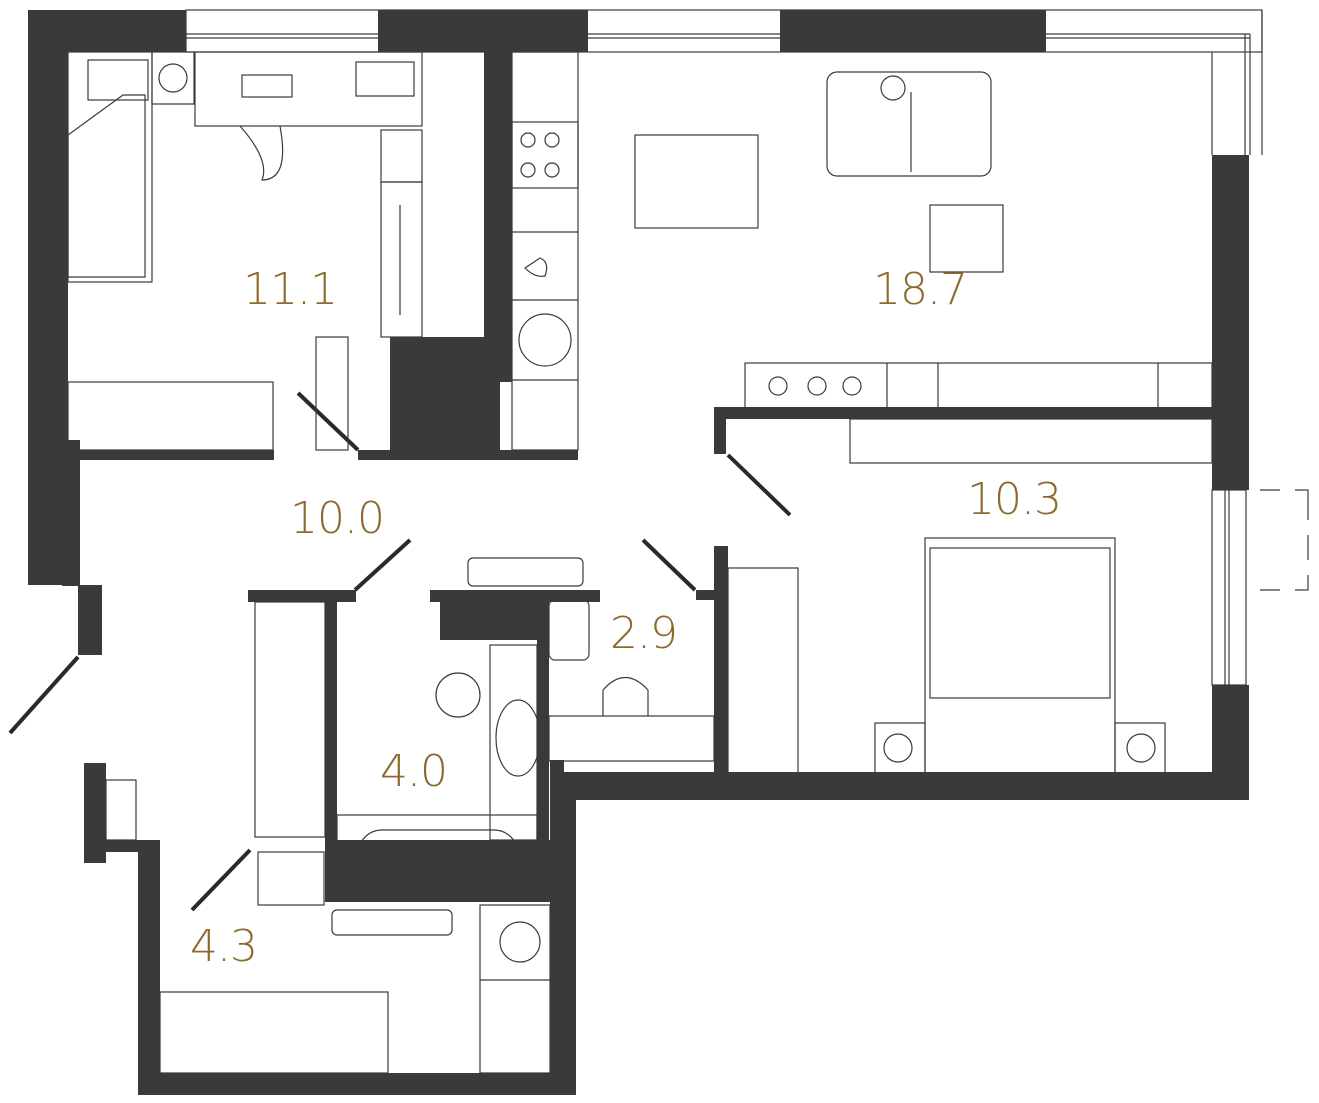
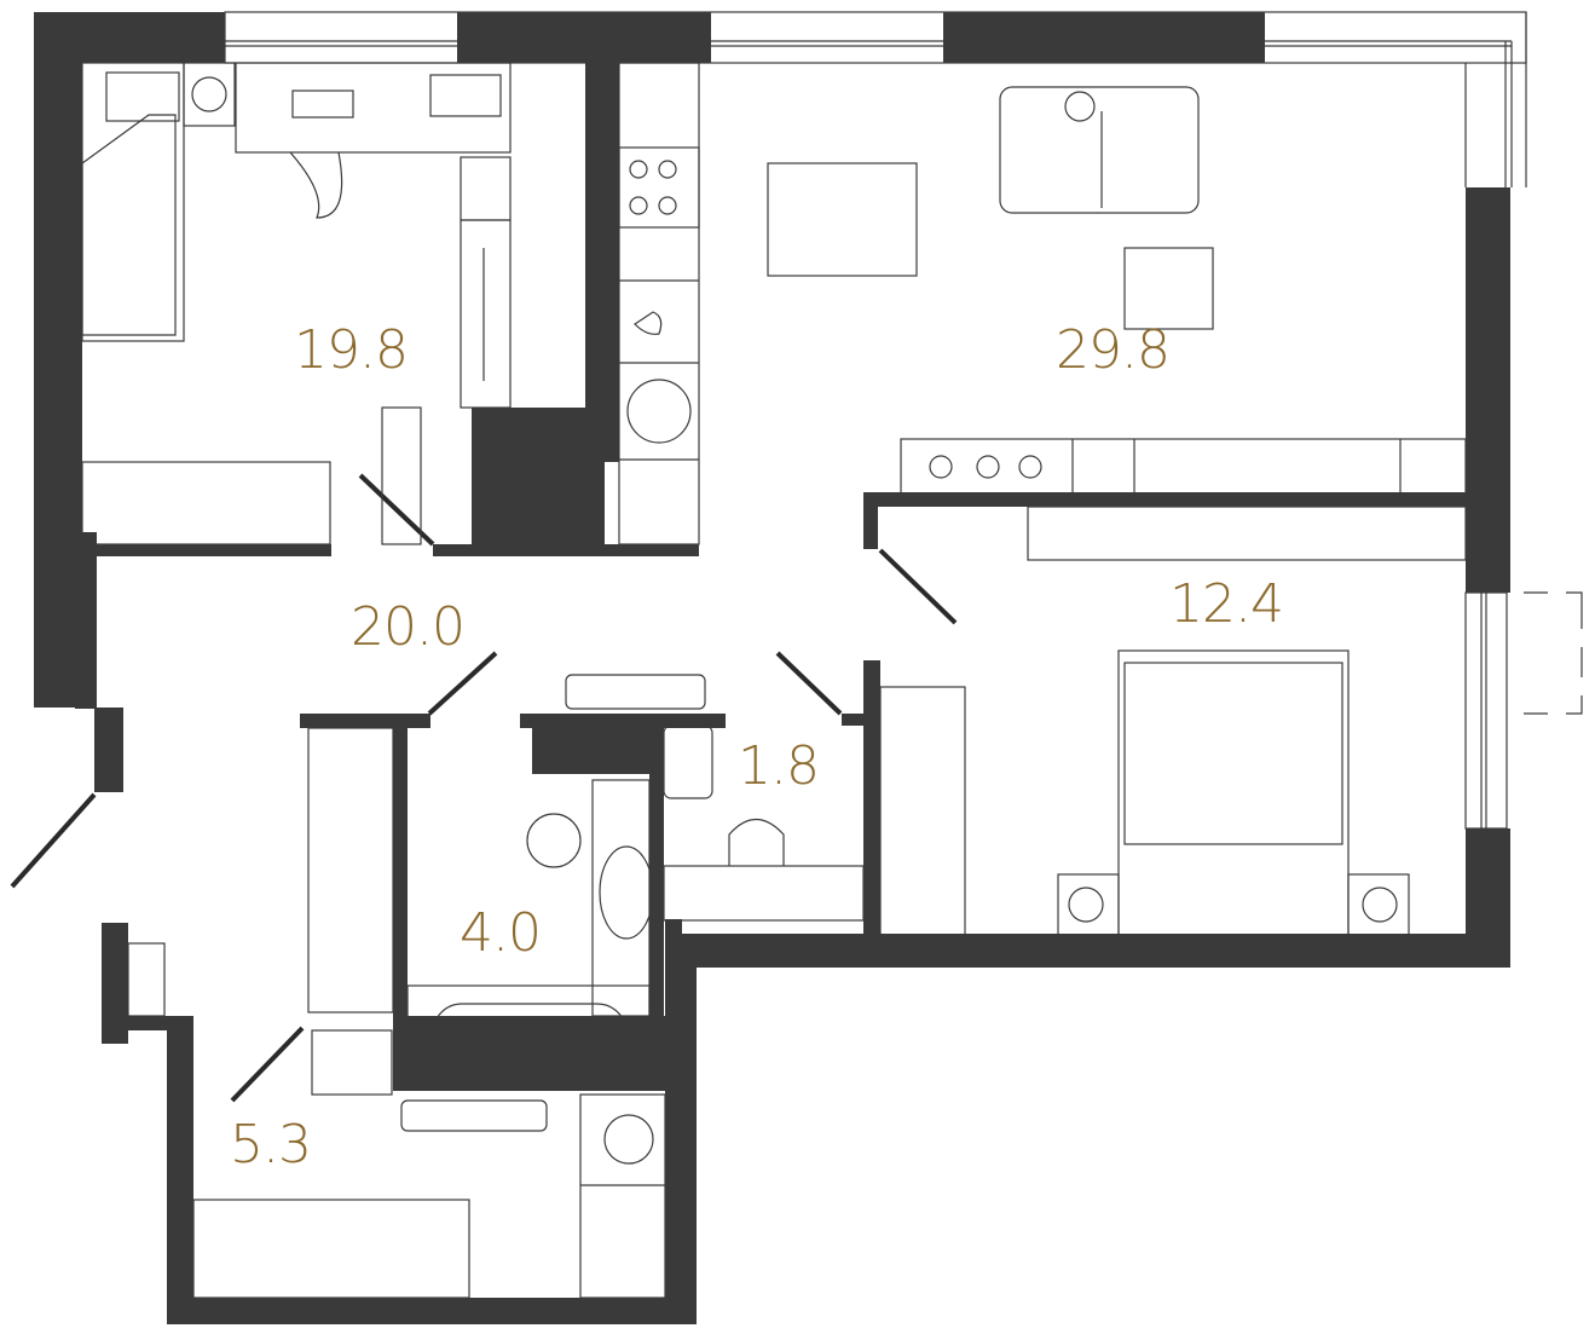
- 11.1
+ 19.8
- 18.7
+ 29.8
- 10.0
+ 20.0
- 10.3
+ 12.4
- 2.9
+ 1.8
  4.0
- 4.3
+ 5.3
